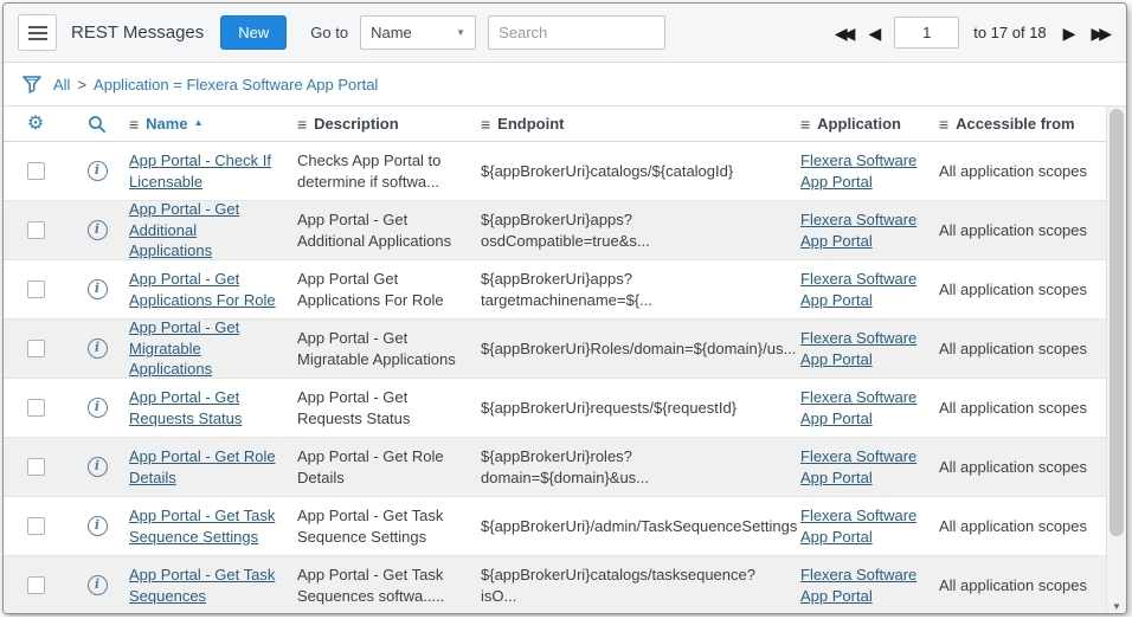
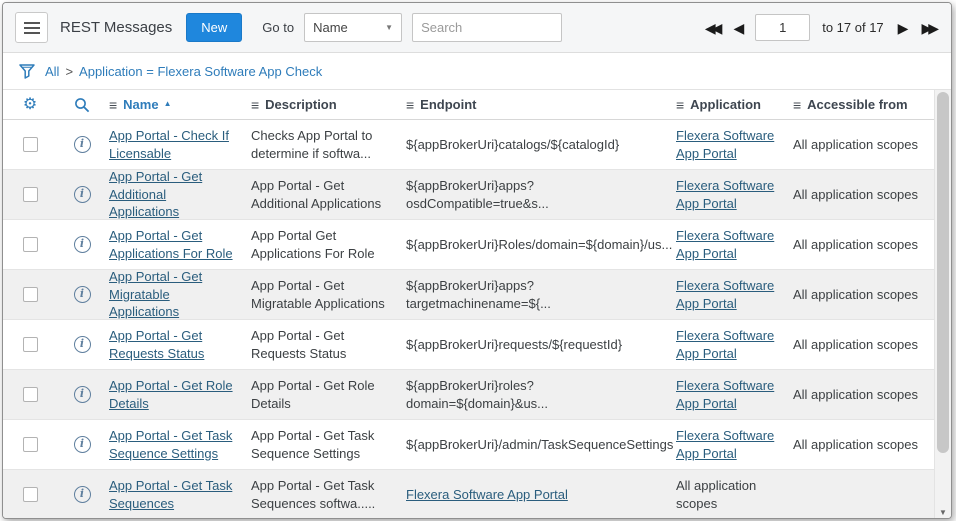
  REST Messages
  New
  Go to
  Name
  ▼
  Search
  ◀◀
  ◀
  1
- to 17 of 18
+ to 17 of 17
  ▶
  ▶▶
  All
  >
- Application = Flexera Software App Portal
+ Application = Flexera Software App Check
  ⚙
  ≡
  Name
  ▲
  ≡
  Description
  ≡
  Endpoint
  ≡
  Application
  ≡
  Accessible from
  i
  App Portal - Check If Licensable
  Checks App Portal to determine if softwa...
  ${appBrokerUri}catalogs/${catalogId}
  Flexera Software App Portal
  All application scopes
  i
  App Portal - Get Additional Applications
  App Portal - Get Additional Applications
  ${appBrokerUri}apps?osdCompatible=true&s...
  Flexera Software App Portal
  All application scopes
  i
  App Portal - Get Applications For Role
  App Portal Get Applications For Role
- ${appBrokerUri}apps?targetmachinename=${...
+ ${appBrokerUri}Roles/domain=${domain}/us...
  Flexera Software App Portal
  All application scopes
  i
  App Portal - Get Migratable Applications
  App Portal - Get Migratable Applications
- ${appBrokerUri}Roles/domain=${domain}/us...
+ ${appBrokerUri}apps?targetmachinename=${...
  Flexera Software App Portal
  All application scopes
  i
  App Portal - Get Requests Status
  App Portal - Get Requests Status
  ${appBrokerUri}requests/${requestId}
  Flexera Software App Portal
  All application scopes
  i
  App Portal - Get Role Details
  App Portal - Get Role Details
  ${appBrokerUri}roles?domain=${domain}&us...
  Flexera Software App Portal
  All application scopes
  i
  App Portal - Get Task Sequence Settings
  App Portal - Get Task Sequence Settings
  ${appBrokerUri}/admin/TaskSequenceSettings
  Flexera Software App Portal
  All application scopes
  i
  App Portal - Get Task Sequences
  App Portal - Get Task Sequences softwa.....
- ${appBrokerUri}catalogs/tasksequence?isO...
  Flexera Software App Portal
  All application scopes
  ▼
